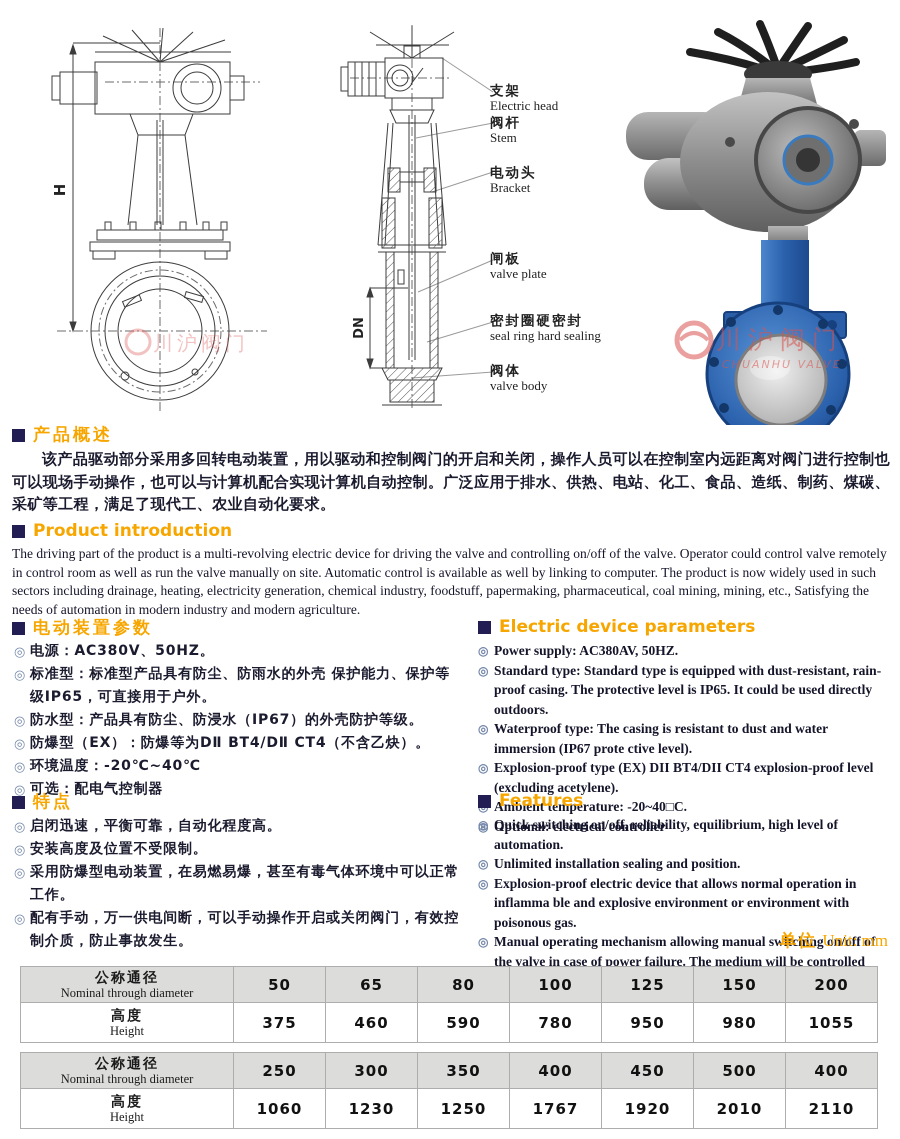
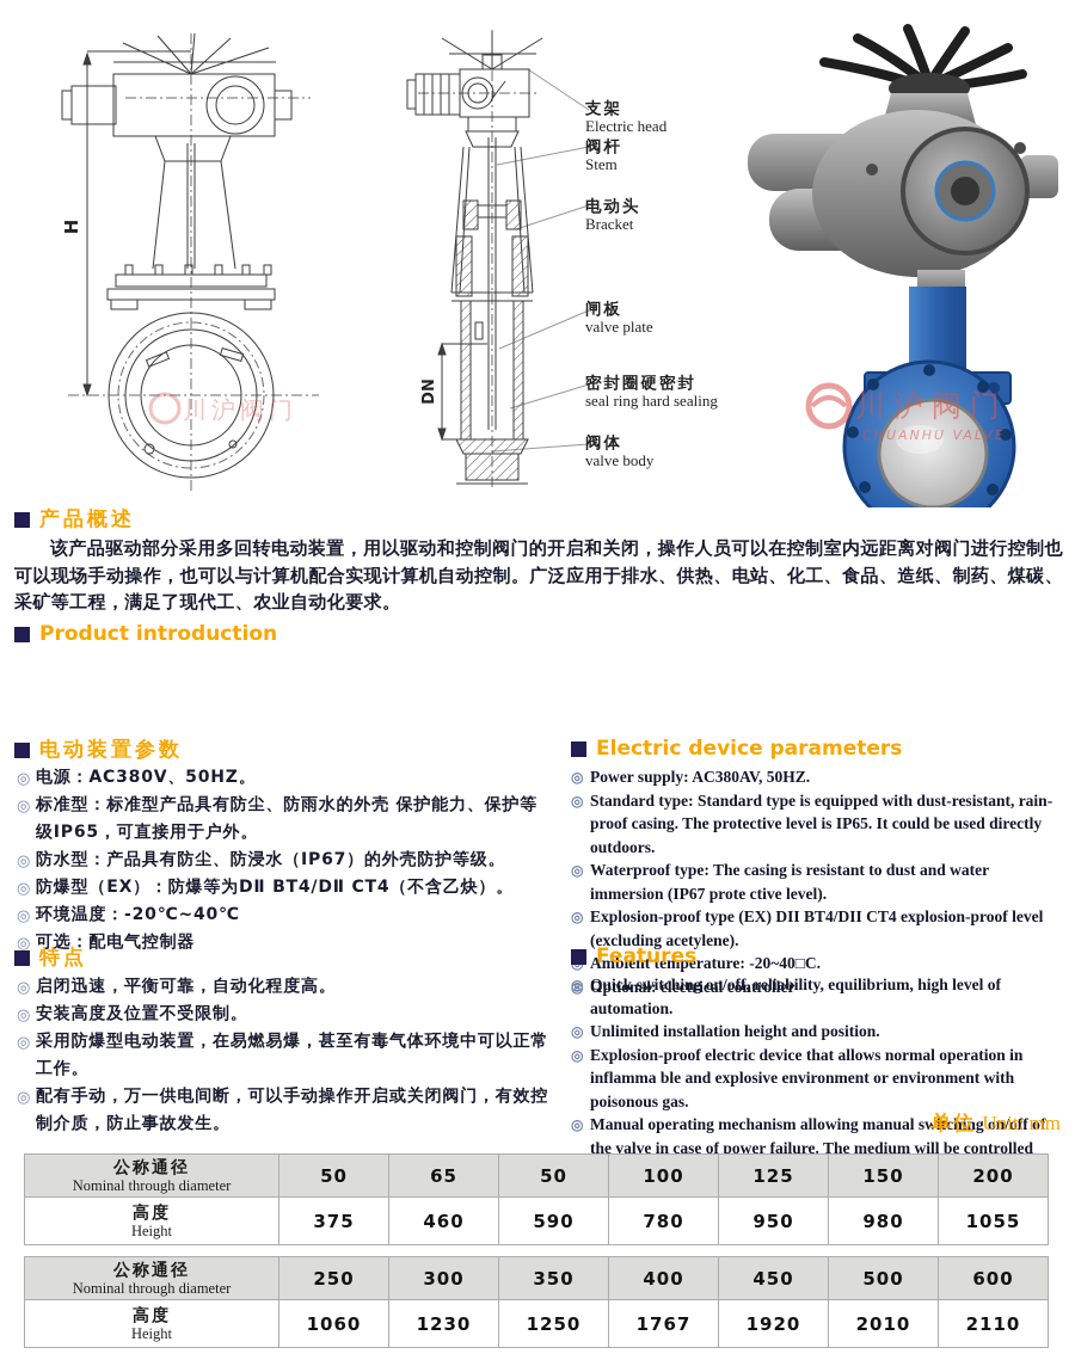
  川沪阀门
  支架
  Electric head
  阀杆
  Stem
  电动头
  Bracket
  闸板
  valve plate
  密封圈硬密封
  seal ring hard sealing
  阀体
  valve body
  川沪阀门
  CHUANHU VALVE
  产品概述
  该产品驱动部分采用多回转电动装置，用以驱动和控制阀门的开启和关闭，操作人员可以在控制室内远距离对阀门进行控制也可以现场手动操作，也可以与计算机配合实现计算机自动控制。广泛应用于排水、供热、电站、化工、食品、造纸、制药、煤碳、采矿等工程，满足了现代工、农业自动化要求。
  Product introduction
- The driving part of the product is a multi-revolving electric device for driving the valve and controlling on/off of the valve. Operator could control valve remotely in control room as well as run the valve manually on site. Automatic control is available as well by linking to computer. The product is now widely used in such sectors including drainage, heating, electricity generation, chemical industry, foodstuff, papermaking, pharmaceutical, coal mining, mining, etc., Satisfying the needs of automation in modern industry and modern agriculture.
  电动装置参数
  ◎
  电源：AC380V、50HZ。
  ◎
  标准型：标准型产品具有防尘、防雨水的外壳 保护能力、保护等级IP65，可直接用于户外。
  ◎
  防水型：产品具有防尘、防浸水（IP67）的外壳防护等级。
  ◎
  防爆型（EX）：防爆等为DⅡ BT4/DⅡ CT4（不含乙炔）。
  ◎
  环境温度：-20℃~40℃
  ◎
  可选：配电气控制器
  Electric device parameters
  ◎
  Power supply: AC380AV, 50HZ.
  ◎
  Standard type: Standard type is equipped with dust-resistant, rain-proof casing. The protective level is IP65. It could be used directly outdoors.
  ◎
  Waterproof type: The casing is resistant to dust and water immersion (IP67 prote ctive level).
  ◎
  Explosion-proof type (EX) DII BT4/DII CT4 explosion-proof level (excluding acetylene).
  Ambient temperature: -20~40□C.
  ◎
  Optional: electrical controller
  特点
  ◎
  启闭迅速，平衡可靠，自动化程度高。
  ◎
  安装高度及位置不受限制。
  ◎
  采用防爆型电动装置，在易燃易爆，甚至有毒气体环境中可以正常工作。
  ◎
  配有手动，万一供电间断，可以手动操作开启或关闭阀门，有效控制介质，防止事故发生。
  Features
  Quick switching on/off, reliability, equilibrium, high level of automation.
  ◎
- Unlimited installation sealing and position.
+ Unlimited installation height and position.
  ◎
  Explosion-proof electric device that allows normal operation in inflamma ble and explosive environment or environment with poisonous gas.
  ◎
  Manual operating mechanism allowing manual switching on/off of the valve in case of power failure. The medium will be controlled
  单位 Unit: mm
- 公称通径 Nominal through diameter	50	65	80	100	125	150	200
+ 公称通径 Nominal through diameter	50	65	50	100	125	150	200
  高度 Height	375	460	590	780	950	980	1055
- 公称通径 Nominal through diameter	250	300	350	400	450	500	400
+ 公称通径 Nominal through diameter	250	300	350	400	450	500	600
  高度 Height	1060	1230	1250	1767	1920	2010	2110
